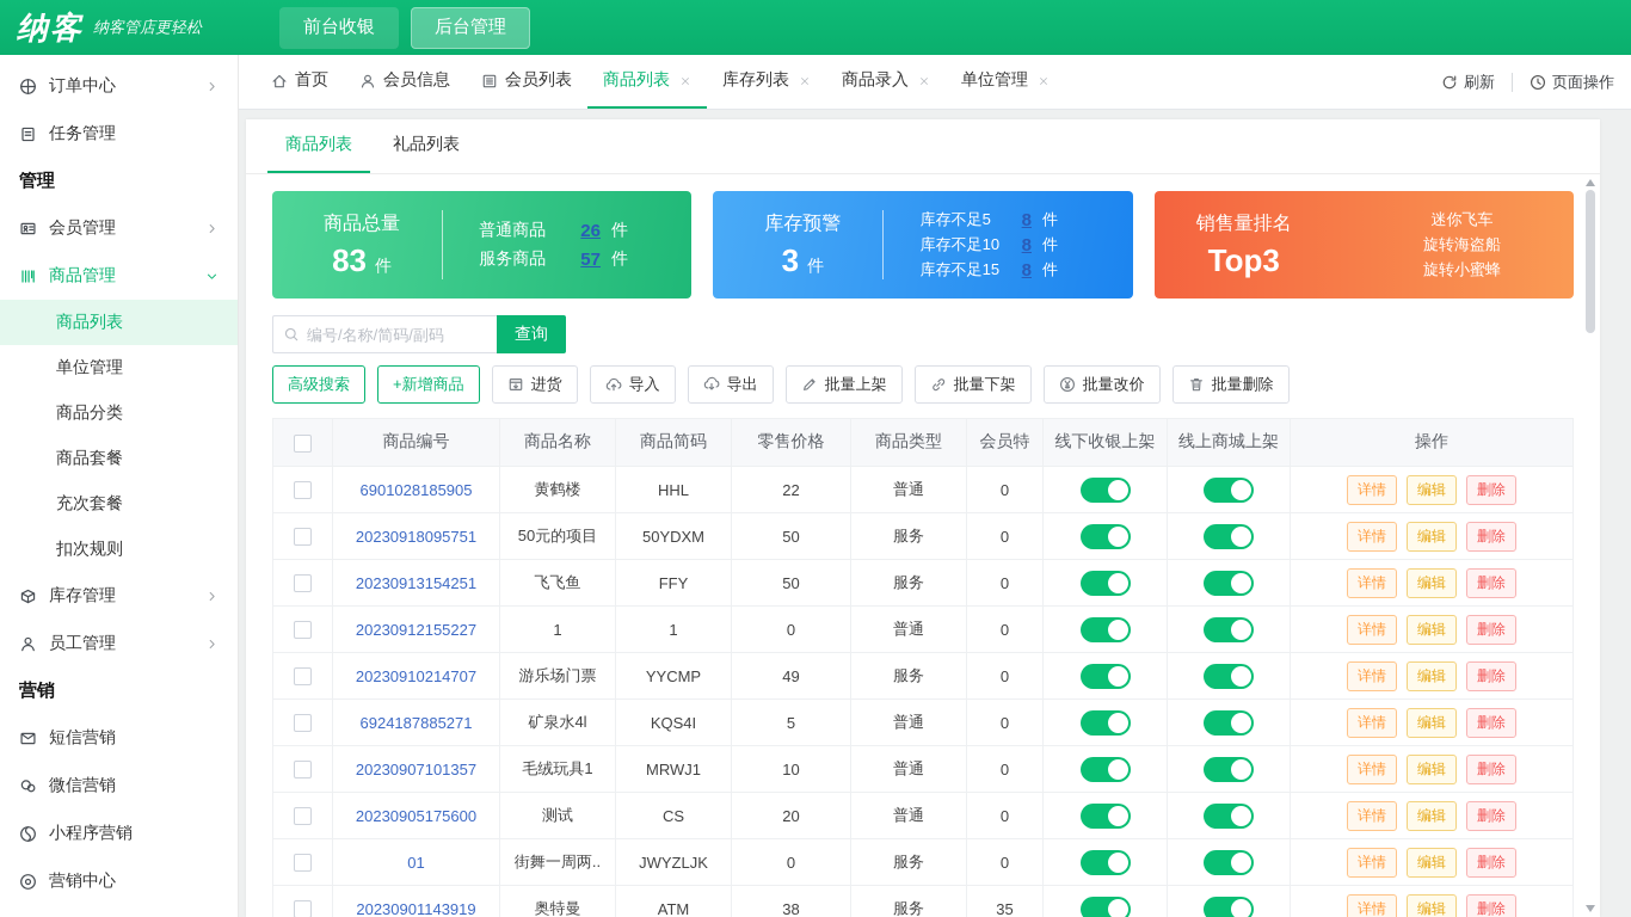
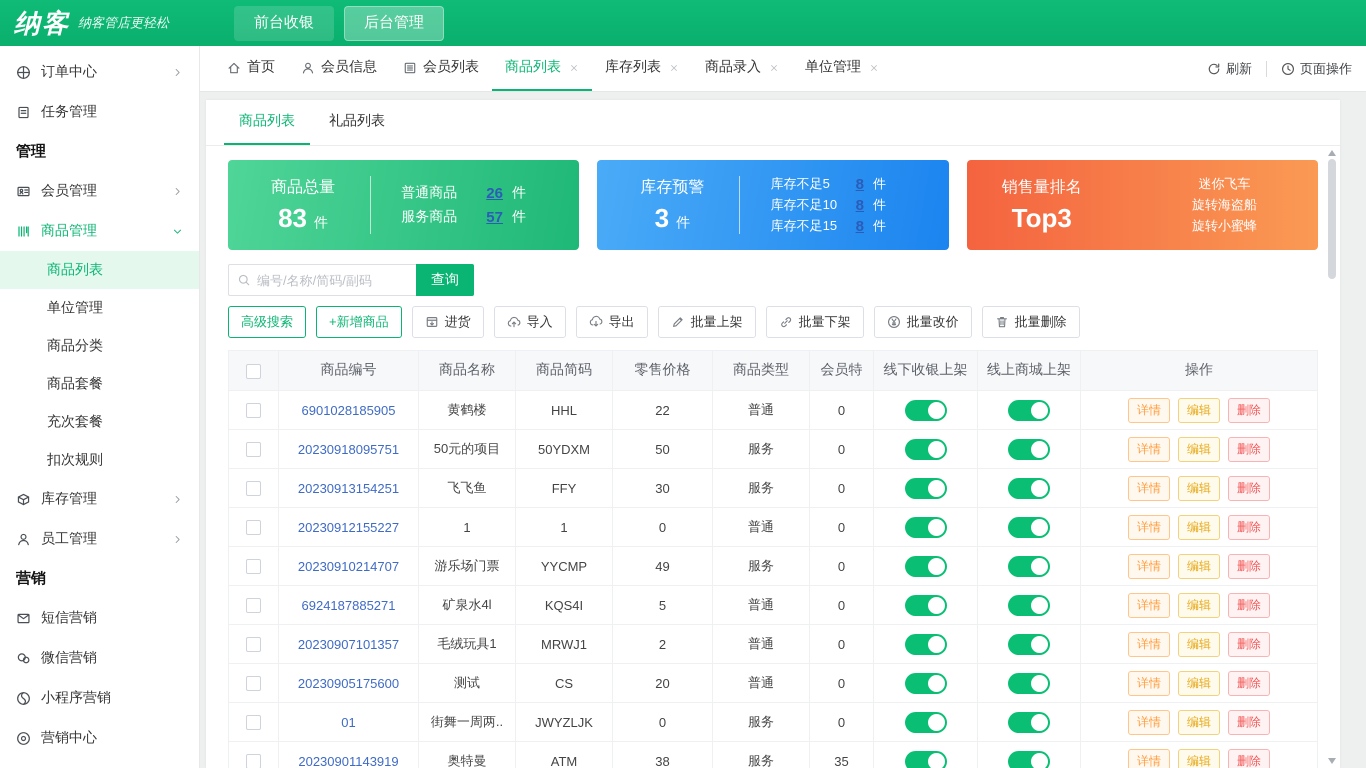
  纳客
  纳客管店更轻松
  前台收银
  后台管理
  订单中心
  任务管理
  管理
  会员管理
  商品管理
  商品列表
  单位管理
  商品分类
  商品套餐
  充次套餐
  扣次规则
  库存管理
  员工管理
  营销
  短信营销
  微信营销
  小程序营销
  营销中心
  首页
  会员信息
  会员列表
  商品列表
  库存列表
  商品录入
  单位管理
  刷新
  页面操作
  商品列表
  礼品列表
  商品总量
  83 件
  普通商品
  26
  件
  服务商品
  57
  件
  库存预警
  3 件
  库存不足5
  8
  件
  库存不足10
  8
  件
  库存不足15
  8
  件
  销售量排名
  Top3
  迷你飞车
  旋转海盗船
  旋转小蜜蜂
  编号/名称/简码/副码
  查询
  高级搜索
  +新增商品
  进货
  导入
  导出
  批量上架
  批量下架
  批量改价
  批量删除
  	商品编号	商品名称	商品简码	零售价格	商品类型	会员特	线下收银上架	线上商城上架	操作
  	6901028185905	黄鹤楼	HHL	22	普通	0			详情 编辑 删除
  	20230918095751	50元的项目	50YDXM	50	服务	0			详情 编辑 删除
- 	20230913154251	飞飞鱼	FFY	50	服务	0			详情 编辑 删除
+ 	20230913154251	飞飞鱼	FFY	30	服务	0			详情 编辑 删除
  	20230912155227	1	1	0	普通	0			详情 编辑 删除
  	20230910214707	游乐场门票	YYCMP	49	服务	0			详情 编辑 删除
  	6924187885271	矿泉水4l	KQS4I	5	普通	0			详情 编辑 删除
- 	20230907101357	毛绒玩具1	MRWJ1	10	普通	0			详情 编辑 删除
+ 	20230907101357	毛绒玩具1	MRWJ1	2	普通	0			详情 编辑 删除
  	20230905175600	测试	CS	20	普通	0			详情 编辑 删除
  	01	街舞一周两..	JWYZLJK	0	服务	0			详情 编辑 删除
  	20230901143919	奥特曼	ATM	38	服务	35			详情 编辑 删除
